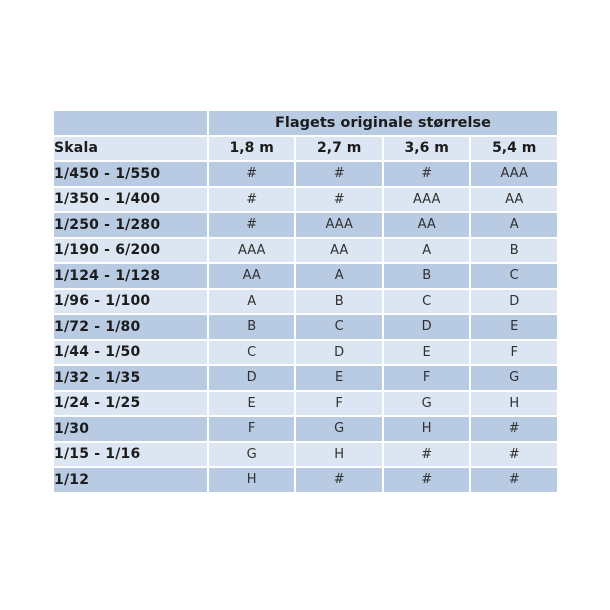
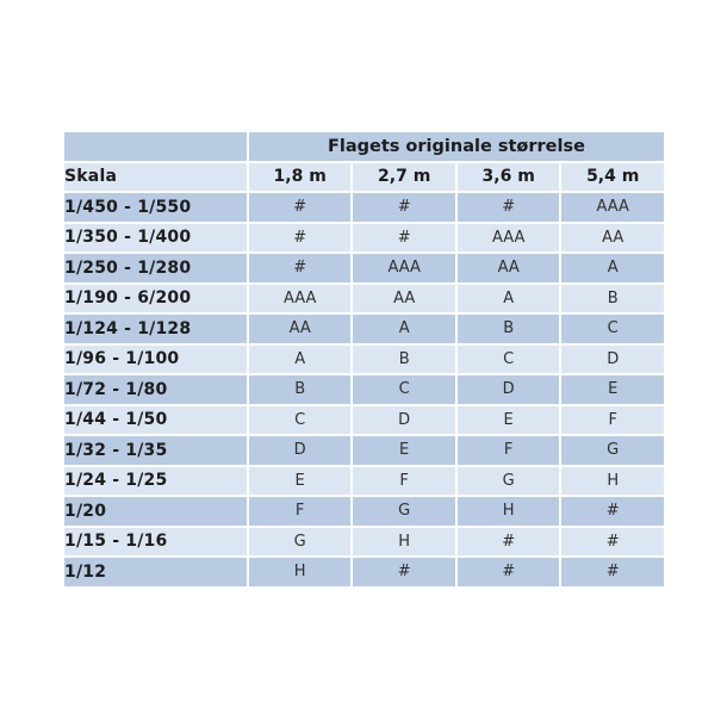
  	Flagets originale størrelse
  Skala	1,8 m	2,7 m	3,6 m	5,4 m
  1/450 - 1/550	#	#	#	AAA
  1/350 - 1/400	#	#	AAA	AA
  1/250 - 1/280	#	AAA	AA	A
  1/190 - 6/200	AAA	AA	A	B
  1/124 - 1/128	AA	A	B	C
  1/96 - 1/100	A	B	C	D
  1/72 - 1/80	B	C	D	E
  1/44 - 1/50	C	D	E	F
  1/32 - 1/35	D	E	F	G
  1/24 - 1/25	E	F	G	H
- 1/30	F	G	H	#
+ 1/20	F	G	H	#
  1/15 - 1/16	G	H	#	#
  1/12	H	#	#	#
